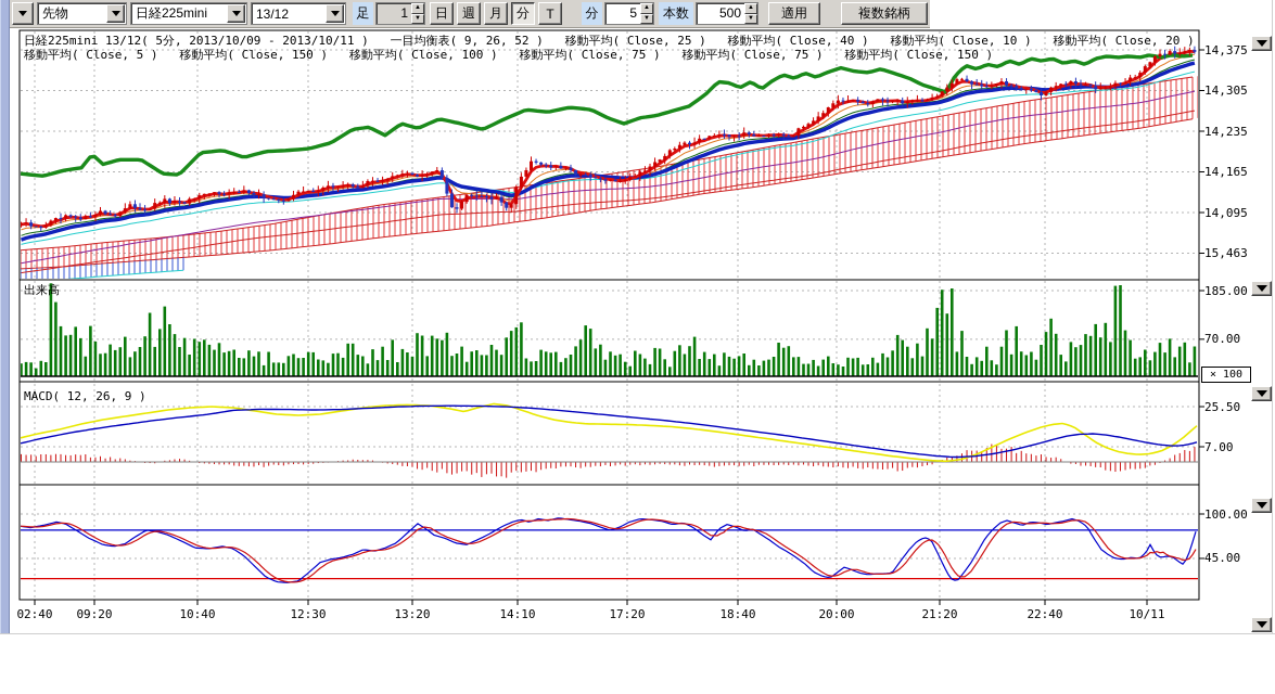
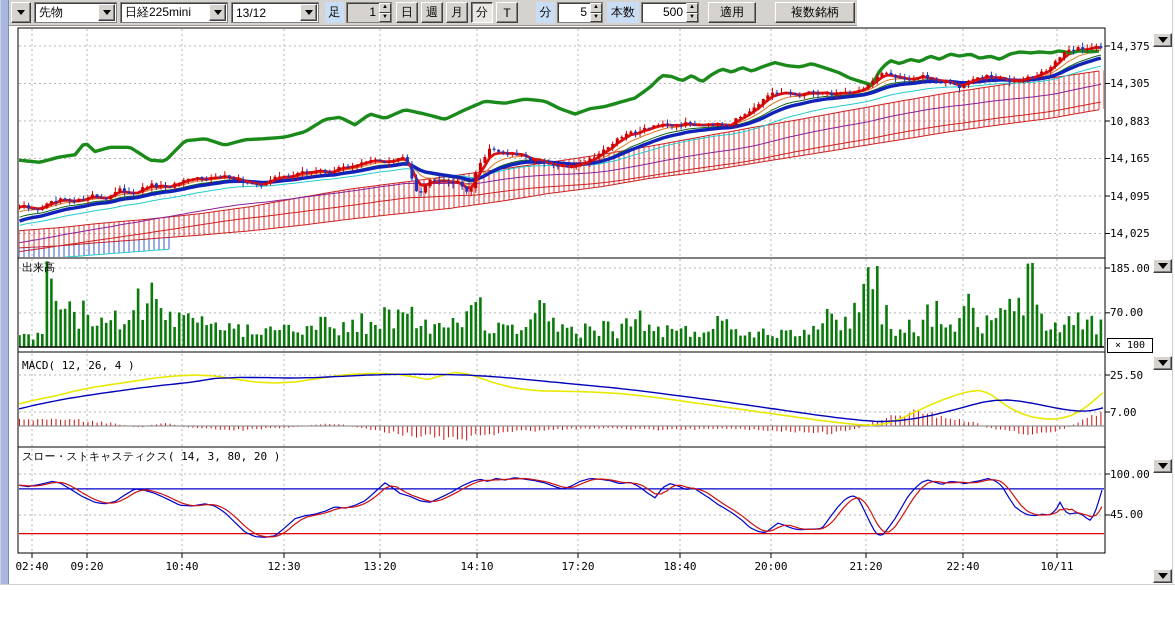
  先物
  日経225mini
  13/12
  足
  1
  日
  週
  月
  分
  T
  分
  5
  本数
  500
  適用
  複数銘柄
- 日経225mini 13/12( 5分, 2013/10/09 - 2013/10/11 ) 一目均衡表( 9, 26, 52 ) 移動平均( Close, 25 ) 移動平均( Close, 40 ) 移動平均( Close, 10 ) 移動平均( Close, 20 )
- 移動平均( Close, 5 ) 移動平均( Close, 150 ) 移動平均( Close, 100 ) 移動平均( Close, 75 ) 移動平均( Close, 75 ) 移動平均( Close, 150 )
  出来高
- MACD( 12, 26, 9 )
+ MACD( 12, 26, 4 )
+ スロー・ストキャスティクス( 14, 3, 80, 20 )
  × 100
  14,375
  14,305
- 14,235
+ 10,883
  14,165
  14,095
- 15,463
+ 14,025
  185.00
  70.00
  25.50
  7.00
  100.00
  45.00
  02:40
  09:20
  10:40
  12:30
  13:20
  14:10
  17:20
  18:40
  20:00
  21:20
  22:40
  10/11
